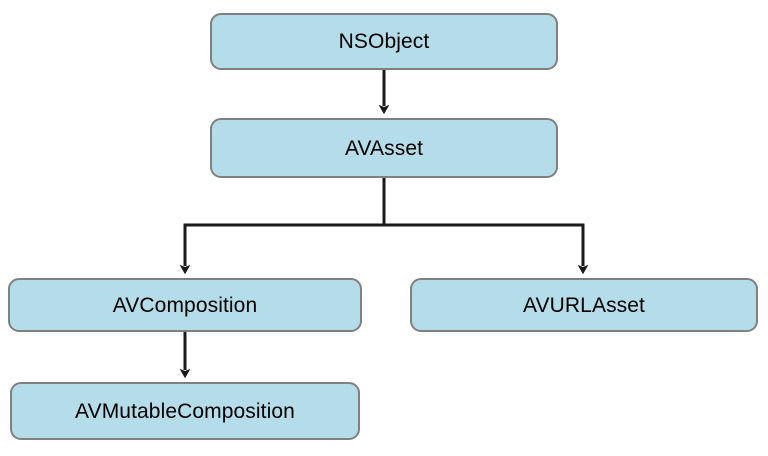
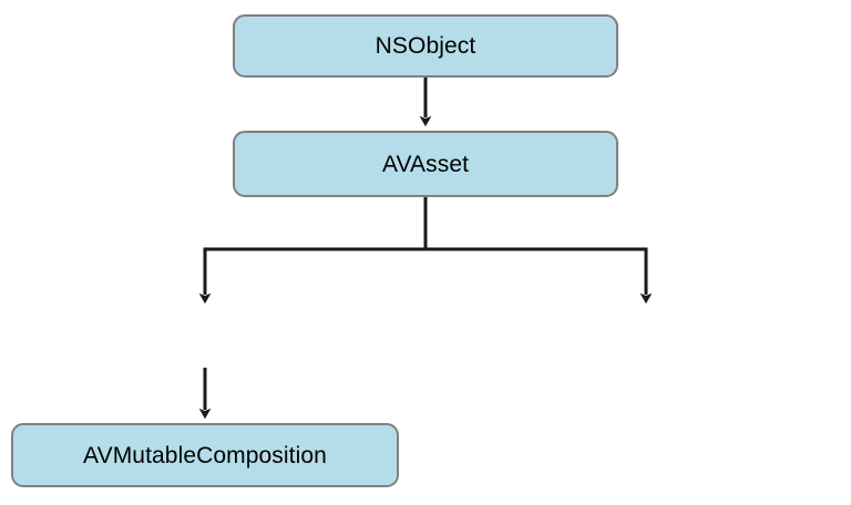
  NSObject
  AVAsset
- AVComposition
- AVURLAsset
  AVMutableComposition
